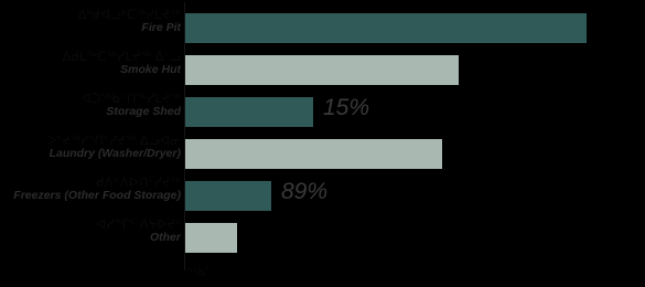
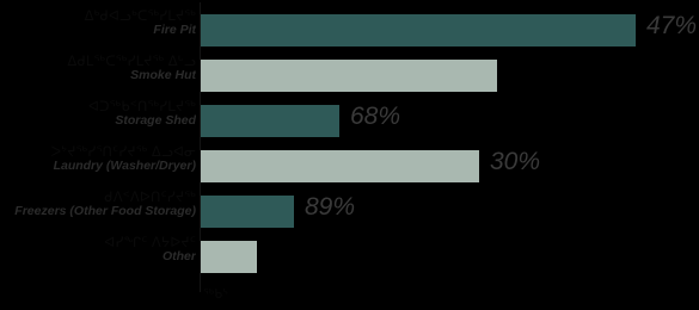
  Fire Pit
+ 47%
  Smoke Hut
  Storage Shed
- 15%
+ 68%
  Laundry (Washer/Dryer)
+ 30%
  Freezers (Other Food Storage)
  89%
  Other
